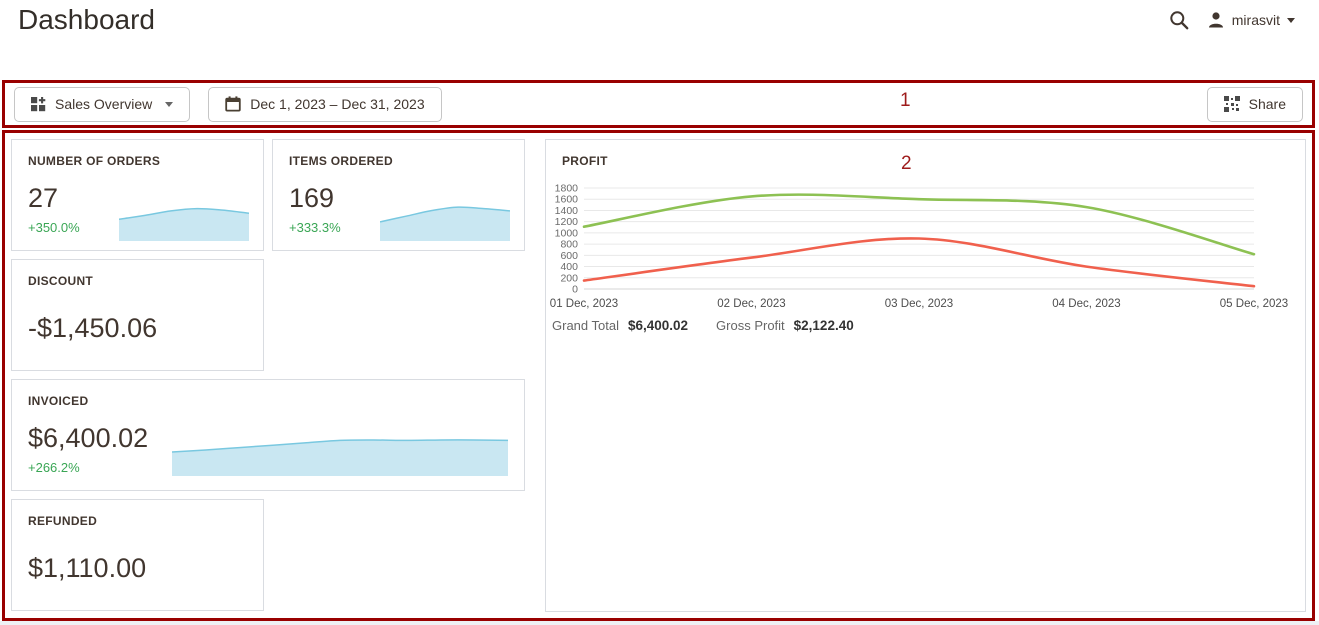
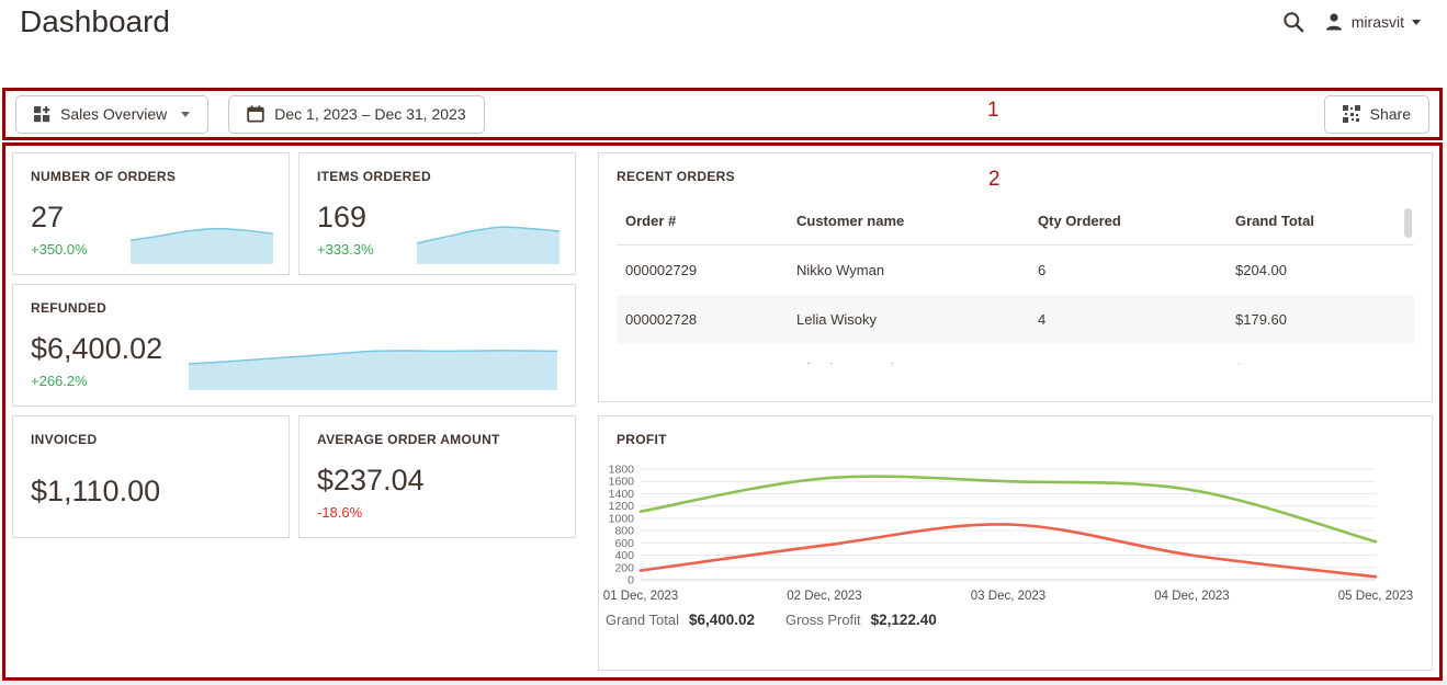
  Dashboard
  mirasvit
  1
  2
  Sales Overview
  Dec 1, 2023 – Dec 31, 2023
  Share
  NUMBER OF ORDERS
  27
  +350.0%
  ITEMS ORDERED
  169
  +333.3%
- DISCOUNT
- -$1,450.06
- INVOICED
+ REFUNDED
  $6,400.02
  +266.2%
- REFUNDED
+ INVOICED
  $1,110.00
+ AVERAGE ORDER AMOUNT
+ $237.04
+ -18.6%
+ RECENT ORDERS
+ Order #	Customer name	Qty Ordered	Grand Total
+ 000002729	Nikko Wyman	6	$204.00
+ 000002728	Lelia Wisoky	4	$179.60
  PROFIT
  0
  200
  400
  600
  800
  1000
  1200
  1400
  1600
  1800
  01 Dec, 2023
  02 Dec, 2023
  03 Dec, 2023
  04 Dec, 2023
  05 Dec, 2023
  Grand Total
  $6,400.02
  Gross Profit
  $2,122.40
